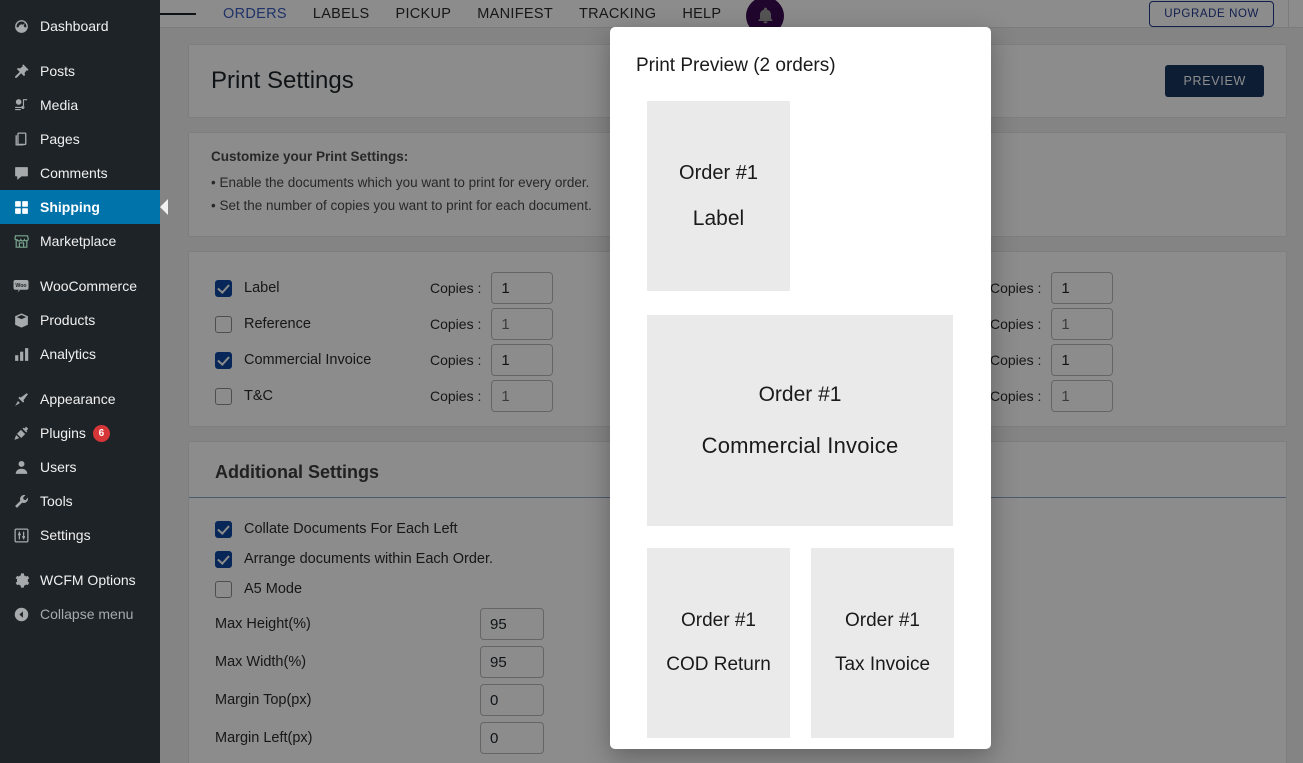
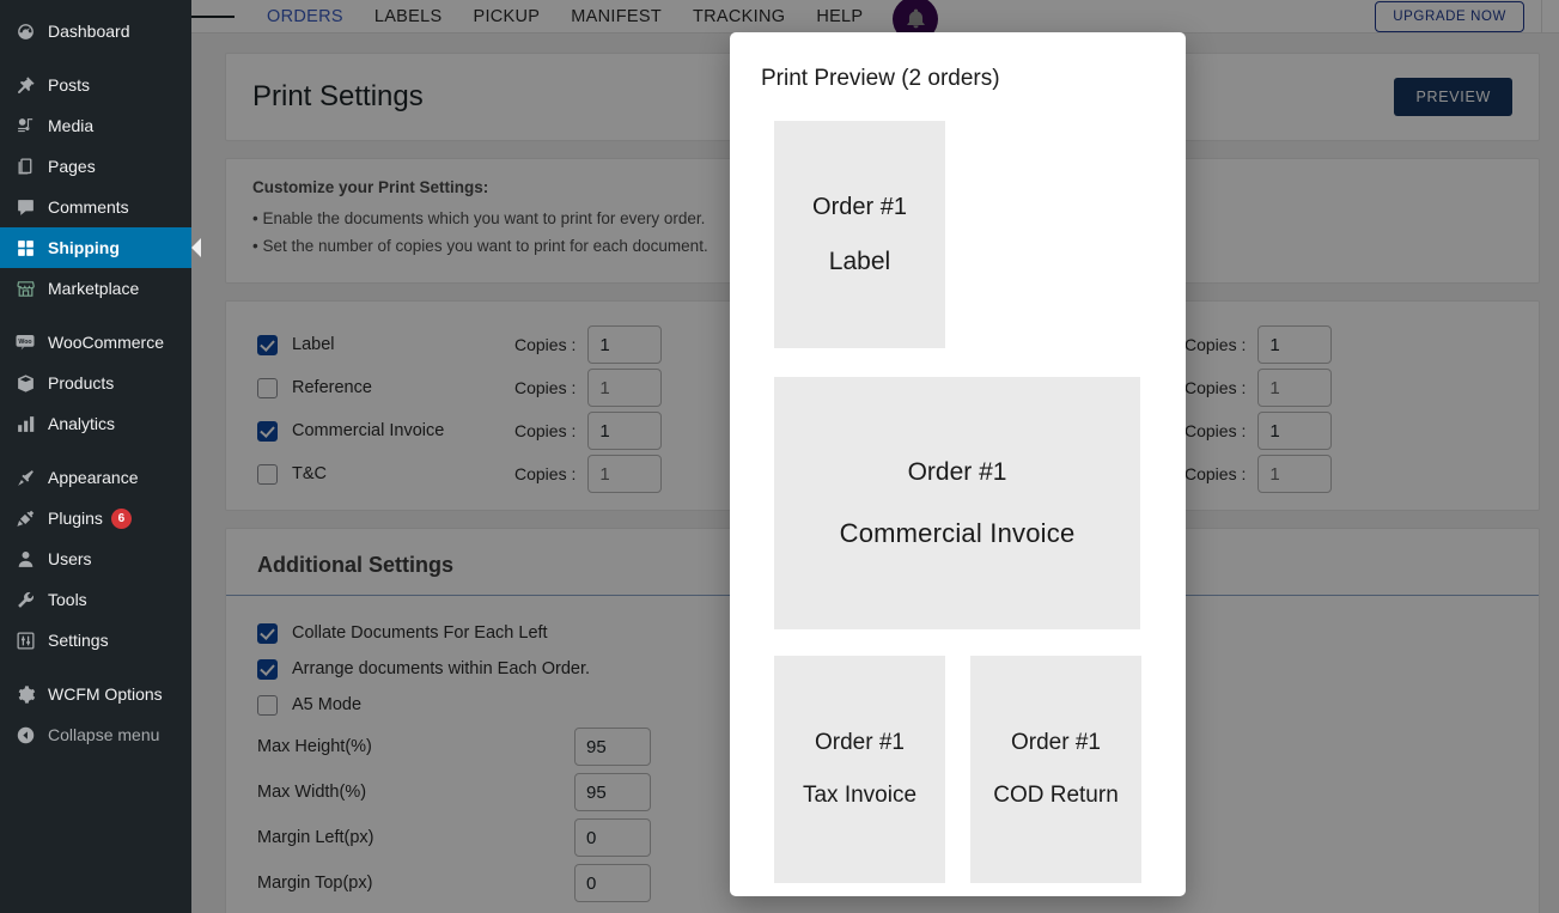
  ORDERS
  LABELS
  PICKUP
  MANIFEST
  TRACKING
  HELP
  UPGRADE NOW
  Print Settings
  PREVIEW
  Customize your Print Settings:
  • Enable the documents which you want to print for every order.
  • Set the number of copies you want to print for each document.
  Label
  Copies :
  1
  Reference
  Copies :
  1
  Commercial Invoice
  Copies :
  1
  T&C
  Copies :
  1
  Copies :
  1
  Copies :
  1
  Copies :
  1
  Copies :
  1
  Additional Settings
  Collate Documents For Each Left
  Arrange documents within Each Order.
  A5 Mode
  Max Height(%)
  95
  Max Width(%)
  95
- Margin Top(px)
+ Margin Left(px)
  0
- Margin Left(px)
+ Margin Top(px)
  0
  Dashboard
  Posts
  Media
  Pages
  Comments
  Shipping
  Marketplace
  WooCommerce
  Products
  Analytics
  Appearance
  Plugins
  6
  Users
  Tools
  Settings
  WCFM Options
  Collapse menu
  Print Preview (2 orders)
  Order #1
  Label
  Order #1
  Commercial Invoice
  Order #1
- COD Return
+ Tax Invoice
  Order #1
- Tax Invoice
+ COD Return
